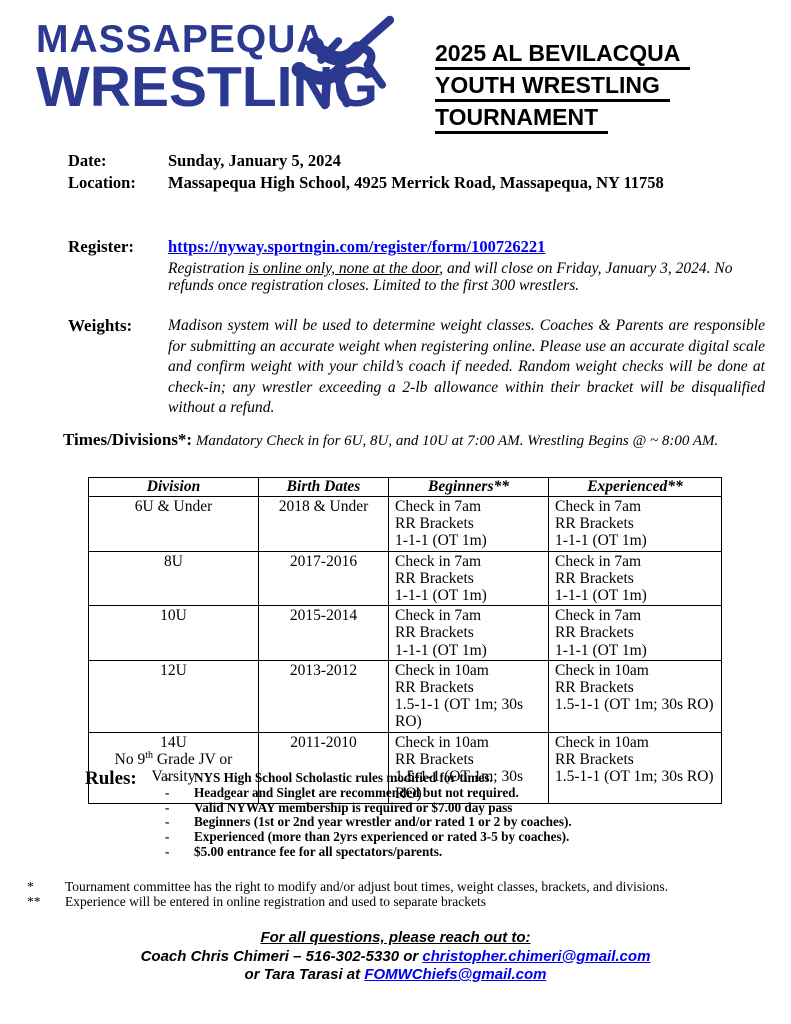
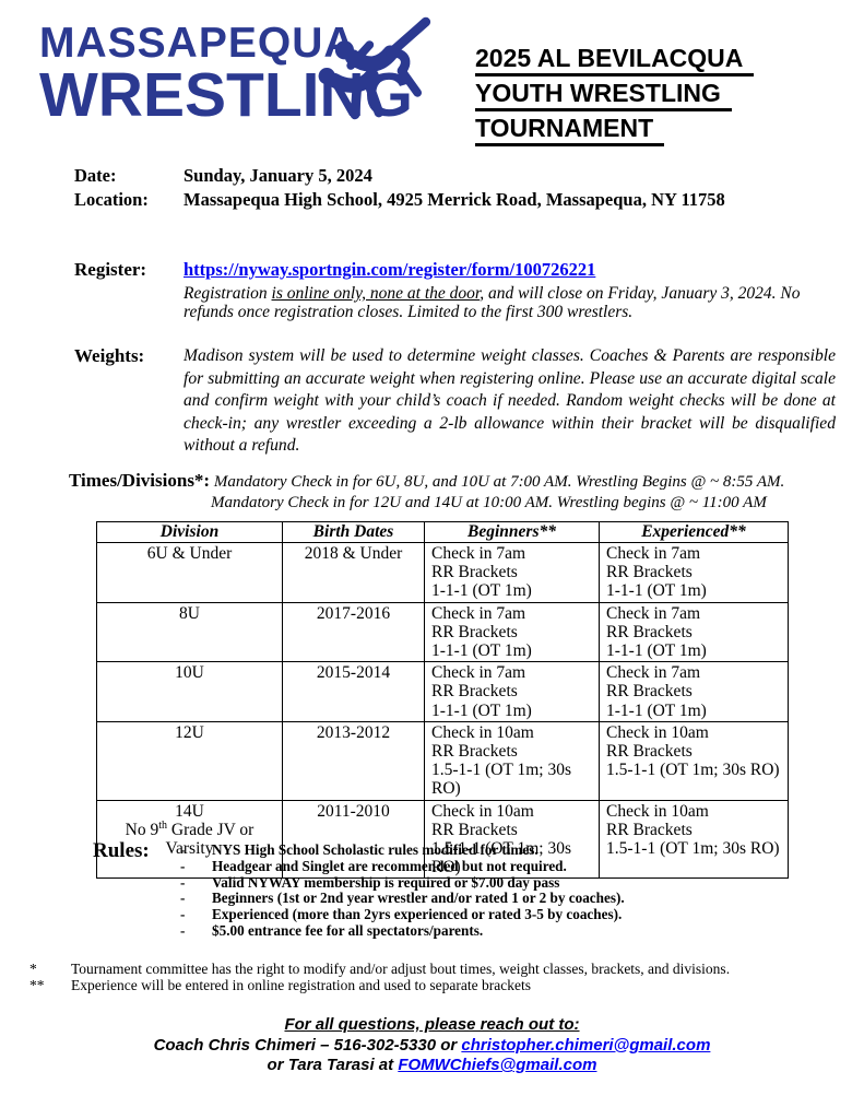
  MASSAPEQU
  WRESTLING
  2025 AL BEVILACQUA
  YOUTH WRESTLING
  TOURNAMENT
  Date:
  Sunday, January 5, 2024
  Location:
  Massapequa High School, 4925 Merrick Road, Massapequa, NY 11758
  Register:
  https://nyway.sportngin.com/register/form/100726221
  Registration is online only, none at the door, and will close on Friday, January 3, 2024. No refunds once registration closes. Limited to the first 300 wrestlers.
  Weights:
  Madison system will be used to determine weight classes. Coaches & Parents are responsible for submitting an accurate weight when registering online. Please use an accurate digital scale and confirm weight with your child’s coach if needed. Random weight checks will be done at check-in; any wrestler exceeding a 2-lb allowance within their bracket will be disqualified without a refund.
- Times/Divisions*: Mandatory Check in for 6U, 8U, and 10U at 7:00 AM. Wrestling Begins @ ~ 8:00 AM.
+ Times/Divisions*: Mandatory Check in for 6U, 8U, and 10U at 7:00 AM. Wrestling Begins @ ~ 8:55 AM.
+ Mandatory Check in for 12U and 14U at 10:00 AM. Wrestling begins @ ~ 11:00 AM
  Division	Birth Dates	Beginners**	Experienced**
  6U & Under	2018 & Under	Check in 7am RR Brackets 1-1-1 (OT 1m)	Check in 7am RR Brackets 1-1-1 (OT 1m)
  8U	2017-2016	Check in 7am RR Brackets 1-1-1 (OT 1m)	Check in 7am RR Brackets 1-1-1 (OT 1m)
  10U	2015-2014	Check in 7am RR Brackets 1-1-1 (OT 1m)	Check in 7am RR Brackets 1-1-1 (OT 1m)
  12U	2013-2012	Check in 10am RR Brackets 1.5-1-1 (OT 1m; 30s RO)	Check in 10am RR Brackets 1.5-1-1 (OT 1m; 30s RO)
  14U No 9th Grade JV or Varsity	2011-2010	Check in 10am RR Brackets 1.5-1-1 (OT 1m; 30s RO)	Check in 10am RR Brackets 1.5-1-1 (OT 1m; 30s RO)
  Rules:
  -
  NYS High School Scholastic rules modified for times.
  -
  Headgear and Singlet are recommended but not required.
  -
  Valid NYWAY membership is required or $7.00 day pass
  -
  Beginners (1st or 2nd year wrestler and/or rated 1 or 2 by coaches).
  -
  Experienced (more than 2yrs experienced or rated 3-5 by coaches).
  -
  $5.00 entrance fee for all spectators/parents.
  *
  Tournament committee has the right to modify and/or adjust bout times, weight classes, brackets, and divisions.
  **
  Experience will be entered in online registration and used to separate brackets
  For all questions, please reach out to:
  Coach Chris Chimeri – 516-302-5330 or christopher.chimeri@gmail.com
  or Tara Tarasi at FOMWChiefs@gmail.com
